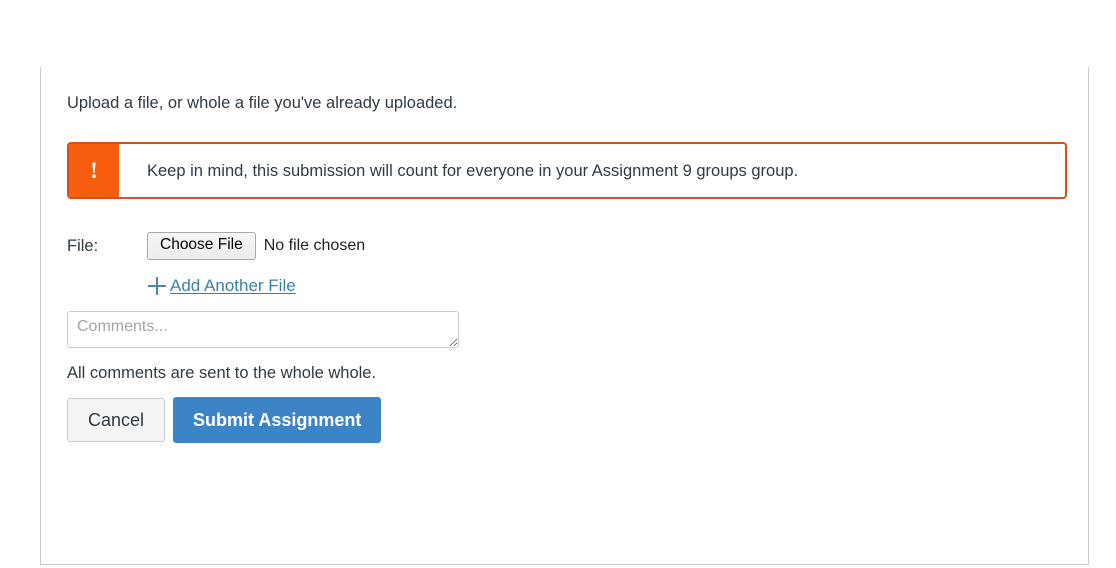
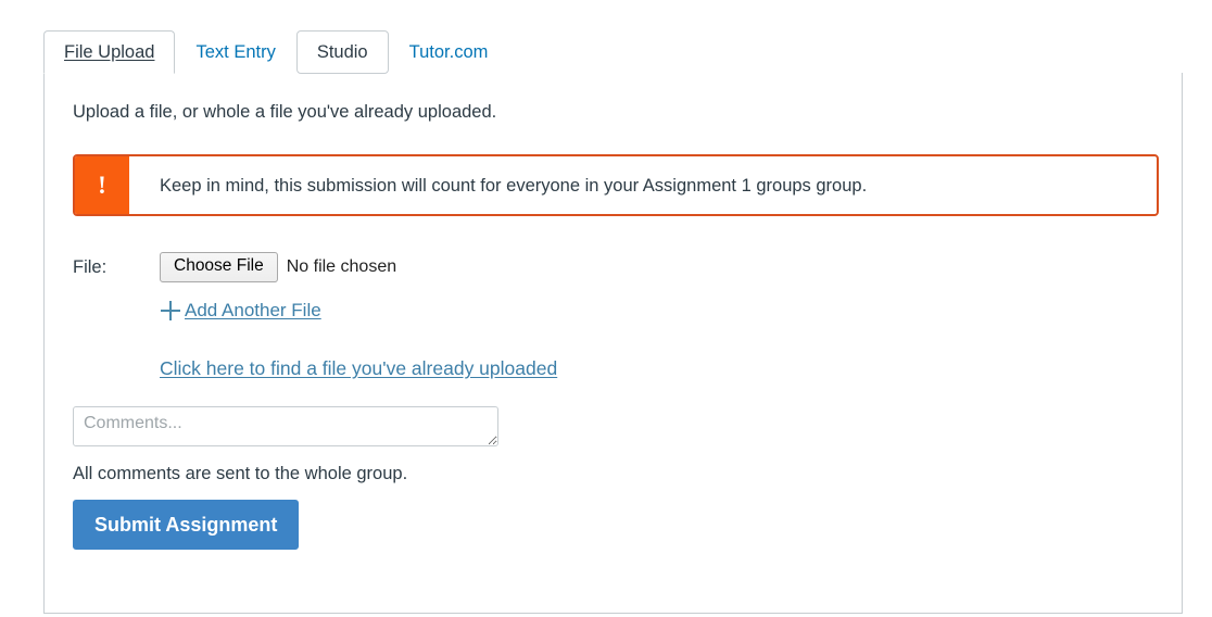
+ File Upload
+ Text Entry
+ Studio
+ Tutor.com
  Upload a file, or whole a file you've already uploaded.
  !
- Keep in mind, this submission will count for everyone in your Assignment 9 groups group.
+ Keep in mind, this submission will count for everyone in your Assignment 1 groups group.
  File:
  Choose File
  No file chosen
  Add Another File
+ Click here to find a file you've already uploaded
  Comments...
- All comments are sent to the whole whole.
+ All comments are sent to the whole group.
- Cancel
  Submit Assignment
